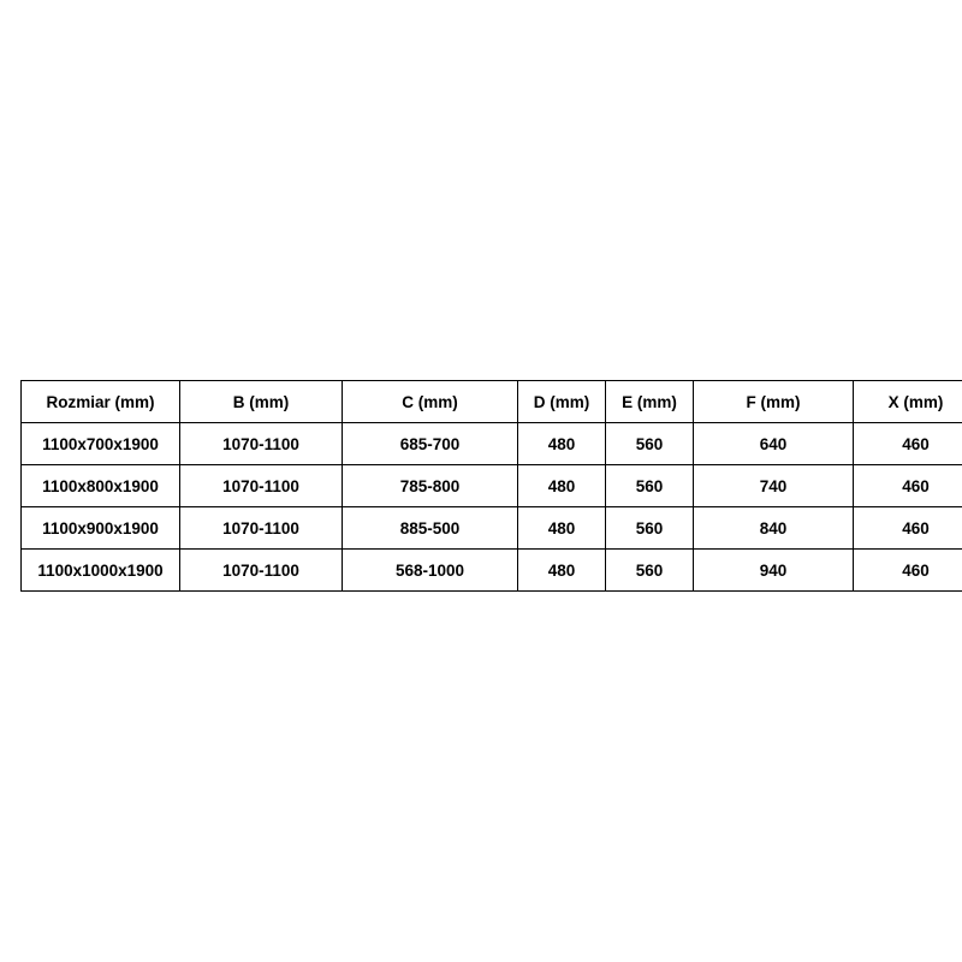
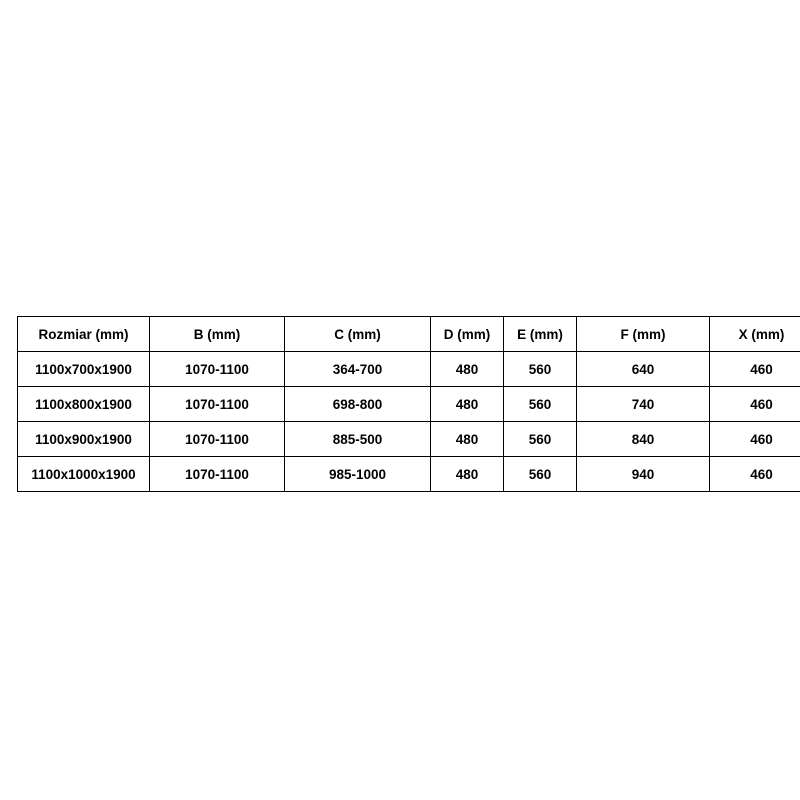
  Rozmiar (mm)	B (mm)	C (mm)	D (mm)	E (mm)	F (mm)	X (mm)
- 1100x700x1900	1070-1100	685-700	480	560	640	460
+ 1100x700x1900	1070-1100	364-700	480	560	640	460
- 1100x800x1900	1070-1100	785-800	480	560	740	460
+ 1100x800x1900	1070-1100	698-800	480	560	740	460
  1100x900x1900	1070-1100	885-500	480	560	840	460
- 1100x1000x1900	1070-1100	568-1000	480	560	940	460
+ 1100x1000x1900	1070-1100	985-1000	480	560	940	460
